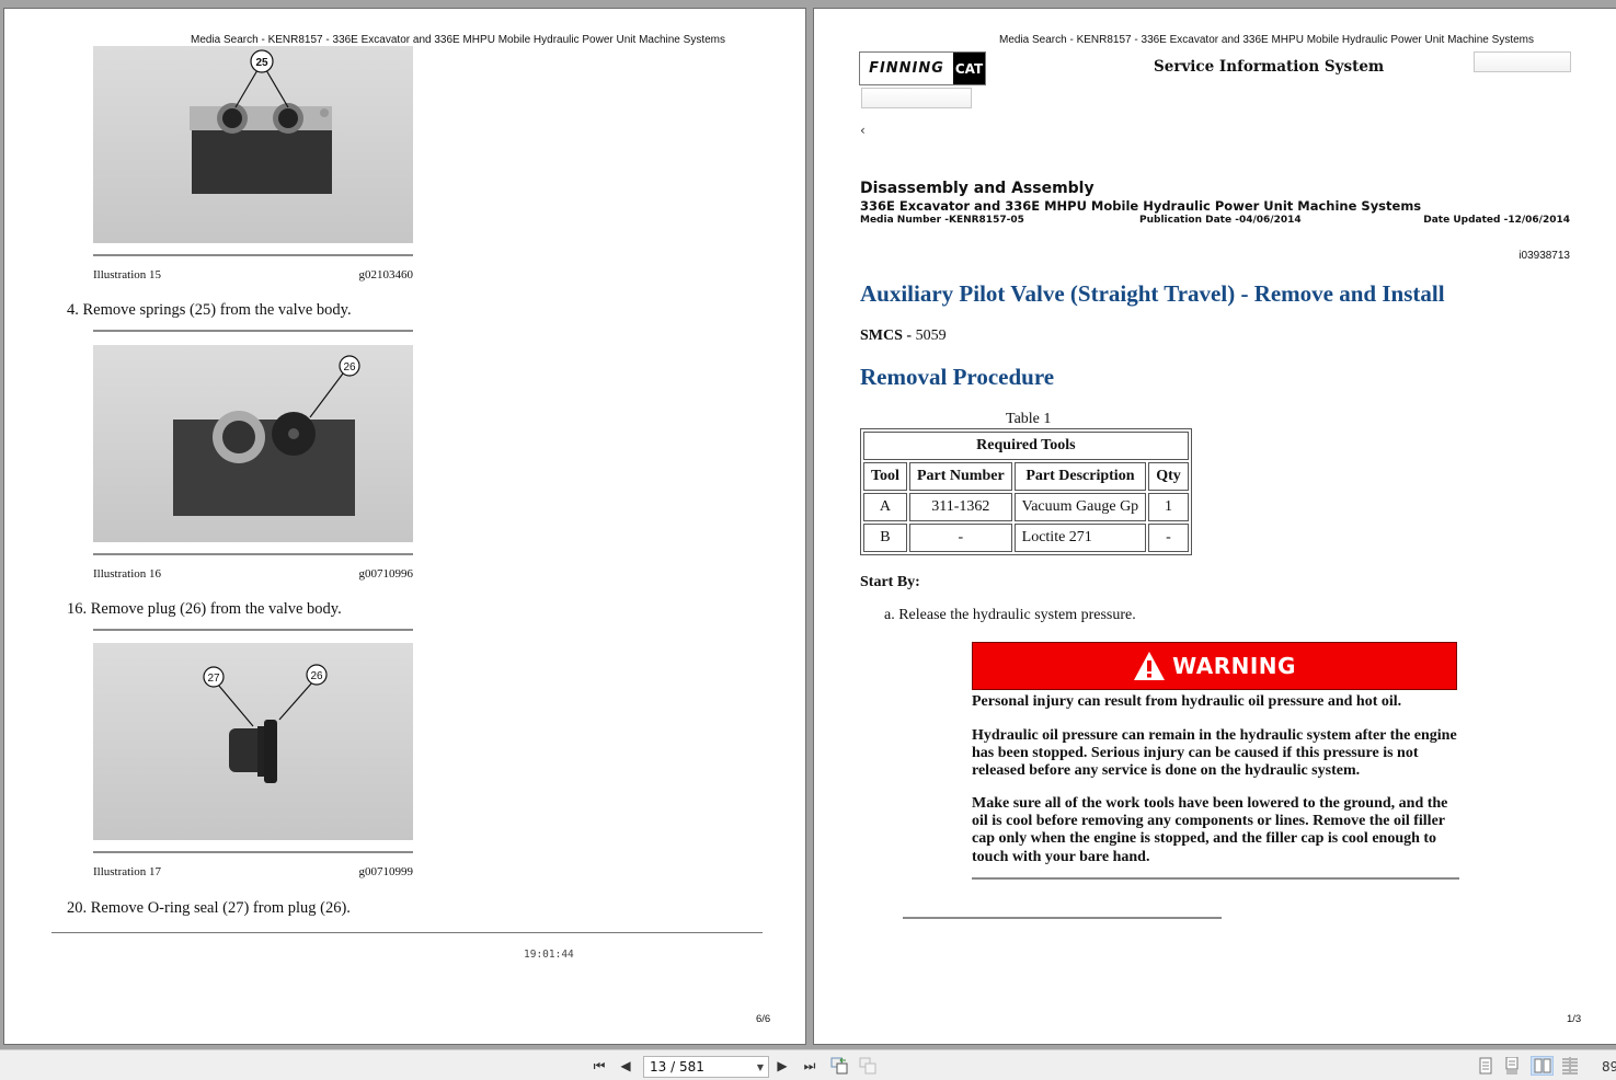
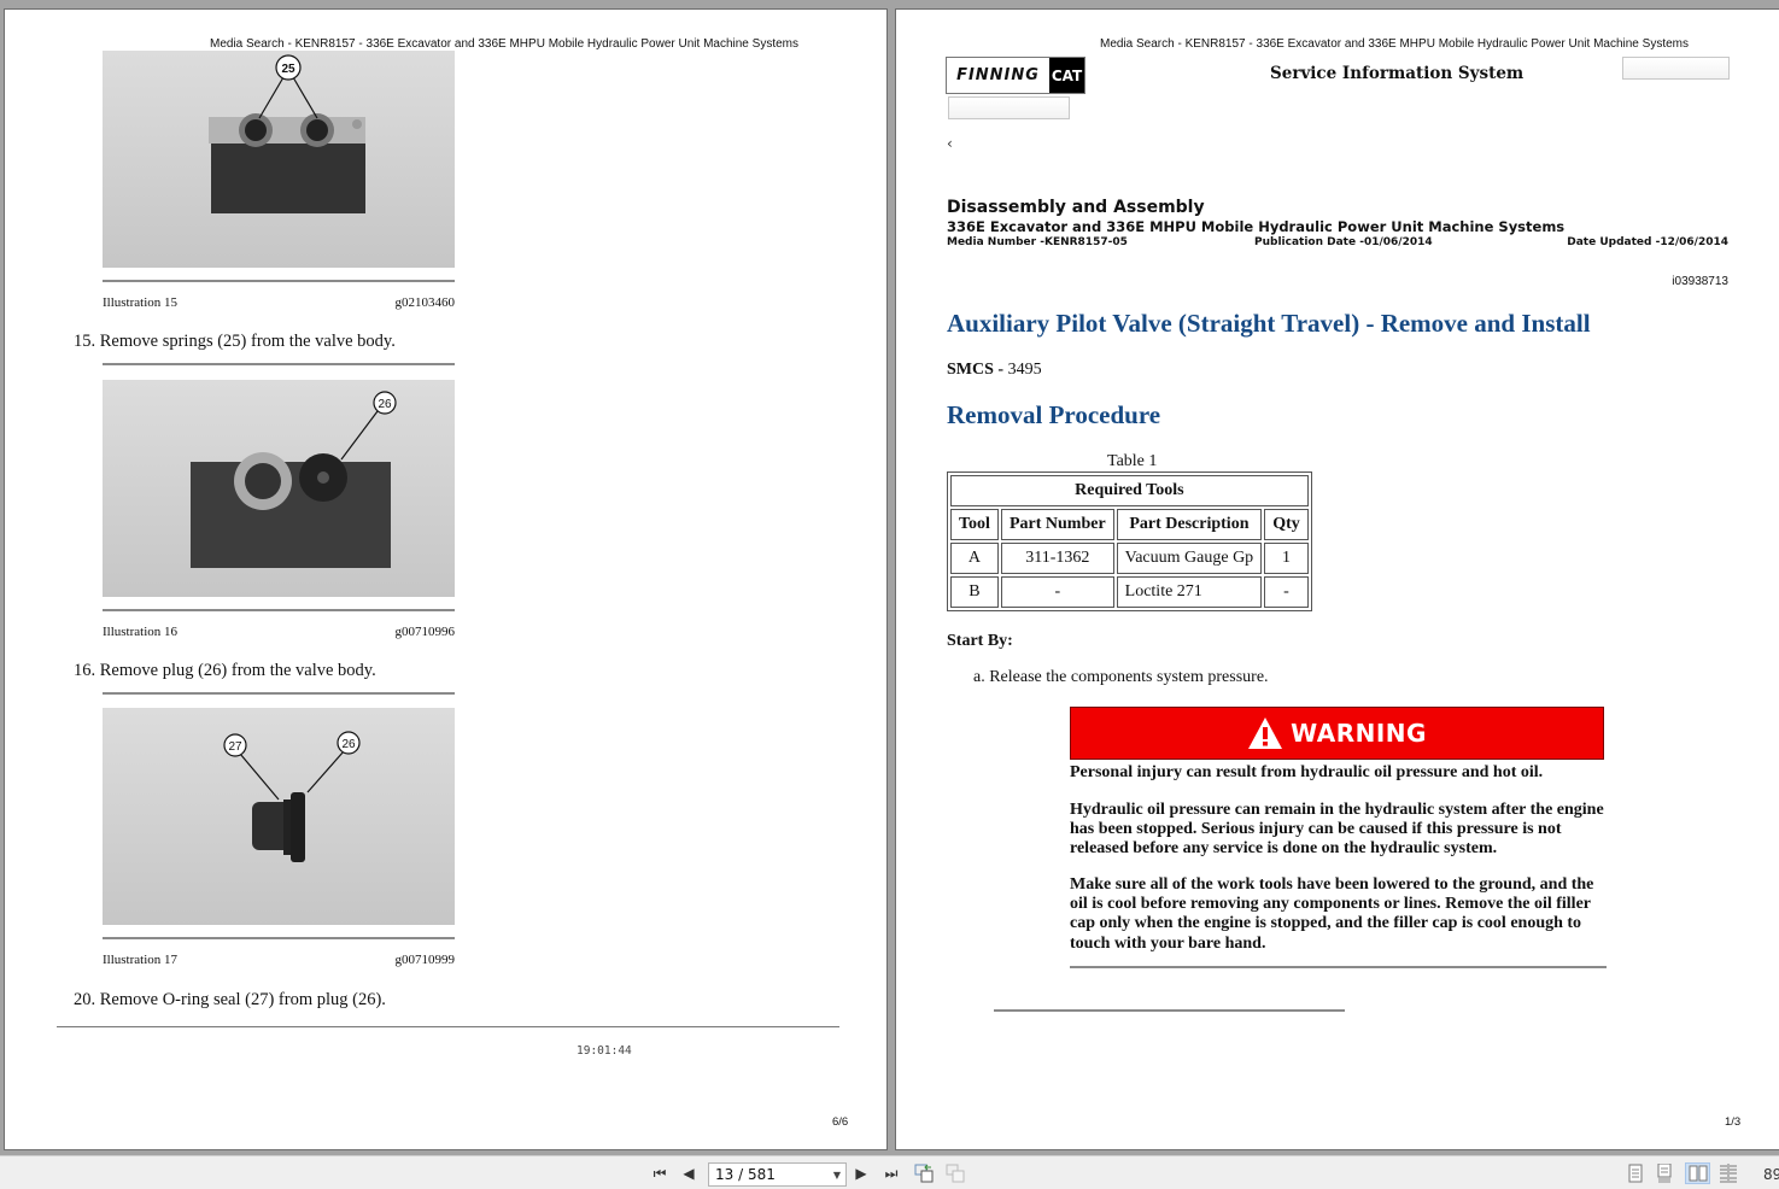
  Media Search - KENR8157 - 336E Excavator and 336E MHPU Mobile Hydraulic Power Unit Machine Systems
  25
  Illustration 15
  g02103460
- 4. Remove springs (25) from the valve body.
+ 15. Remove springs (25) from the valve body.
  26
  Illustration 16
  g00710996
  16. Remove plug (26) from the valve body.
  27
  26
  Illustration 17
  g00710999
  20. Remove O-ring seal (27) from plug (26).
  19:01:44
  6/6
  Media Search - KENR8157 - 336E Excavator and 336E MHPU Mobile Hydraulic Power Unit Machine Systems
  FINNING
  CAT
  Service Information System
  ‹
  Disassembly and Assembly
  336E Excavator and 336E MHPU Mobile Hydraulic Power Unit Machine Systems
  Media Number -KENR8157-05
- Publication Date -04/06/2014
+ Publication Date -01/06/2014
  Date Updated -12/06/2014
  i03938713
  Auxiliary Pilot Valve (Straight Travel) - Remove and Install
- SMCS - 5059
+ SMCS - 3495
  Removal Procedure
  Table 1
  Required Tools
  Tool	Part Number	Part Description	Qty
  A	311-1362	Vacuum Gauge Gp	1
  B	-	Loctite 271	-
  Start By:
- a. Release the hydraulic system pressure.
+ a. Release the components system pressure.
  WARNING
  Personal injury can result from hydraulic oil pressure and hot oil.
  Hydraulic oil pressure can remain in the hydraulic system after the engine has been stopped. Serious injury can be caused if this pressure is not released before any service is done on the hydraulic system.
  Make sure all of the work tools have been lowered to the ground, and the oil is cool before removing any components or lines. Remove the oil filler cap only when the engine is stopped, and the filler cap is cool enough to touch with your bare hand.
  1/3
  ⏮
  ◀
  13 / 581
  ▼
  ▶
  ⏭
  89
